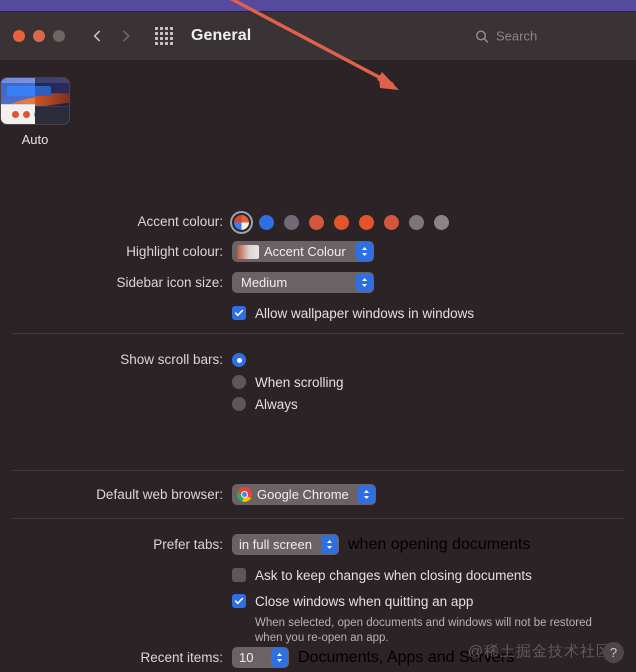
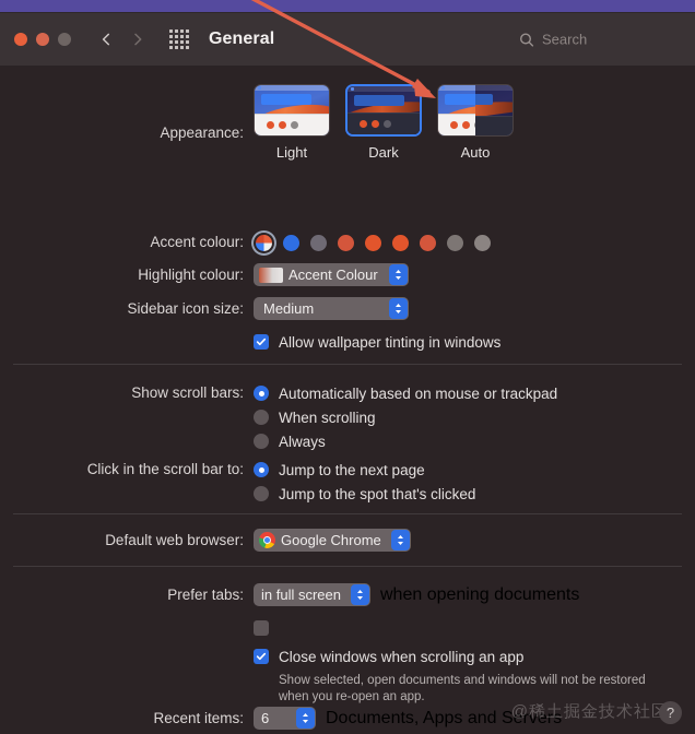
  General
  Search
+ Appearance:
+ Light
+ Dark
  Auto
  Accent colour:
  Highlight colour:
  Accent Colour
  Sidebar icon size:
  Medium
- Allow wallpaper windows in windows
+ Allow wallpaper tinting in windows
  Show scroll bars:
+ Automatically based on mouse or trackpad
  When scrolling
  Always
+ Click in the scroll bar to:
+ Jump to the next page
+ Jump to the spot that's clicked
  Default web browser:
  Google Chrome
  Prefer tabs:
  in full screen
  when opening documents
- Ask to keep changes when closing documents
- Close windows when quitting an app
+ Close windows when scrolling an app
- When selected, open documents and windows will not be restored when you re-open an app.
+ Show selected, open documents and windows will not be restored when you re-open an app.
  Recent items:
- 10
+ 6
  Documents, Apps and Servers
  @稀土掘金技术社
  ?
